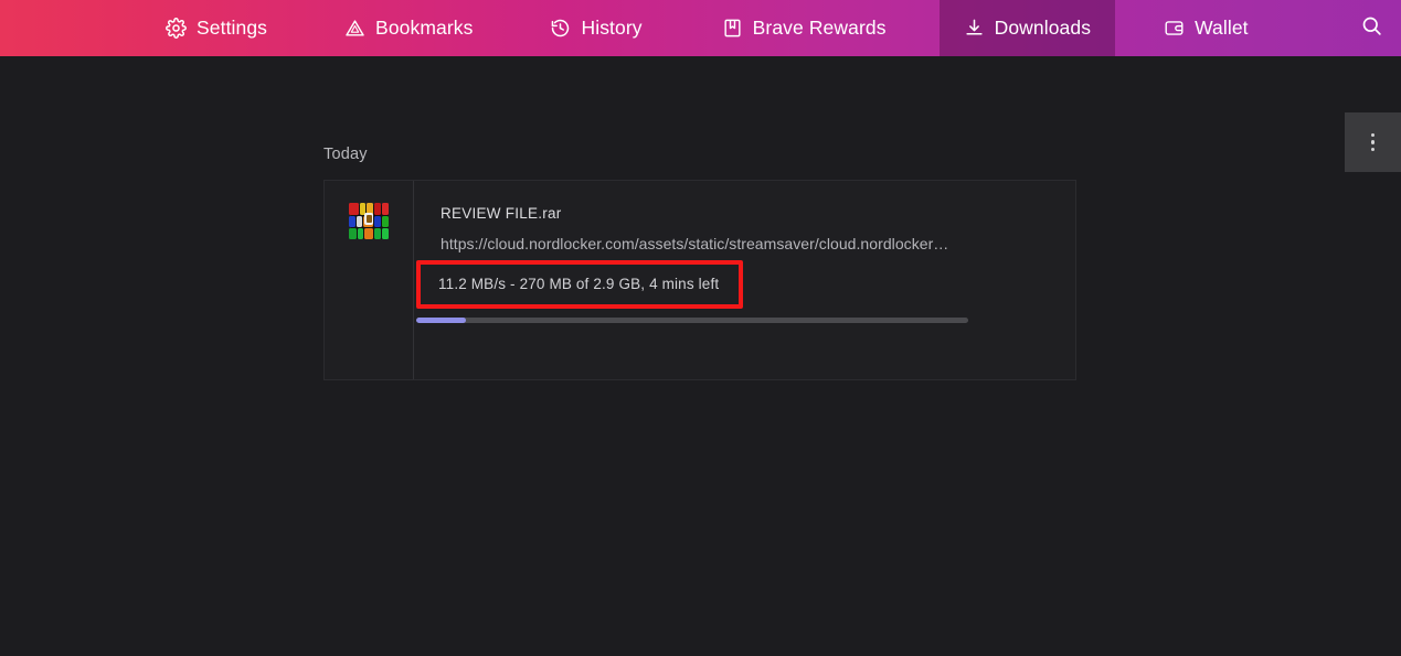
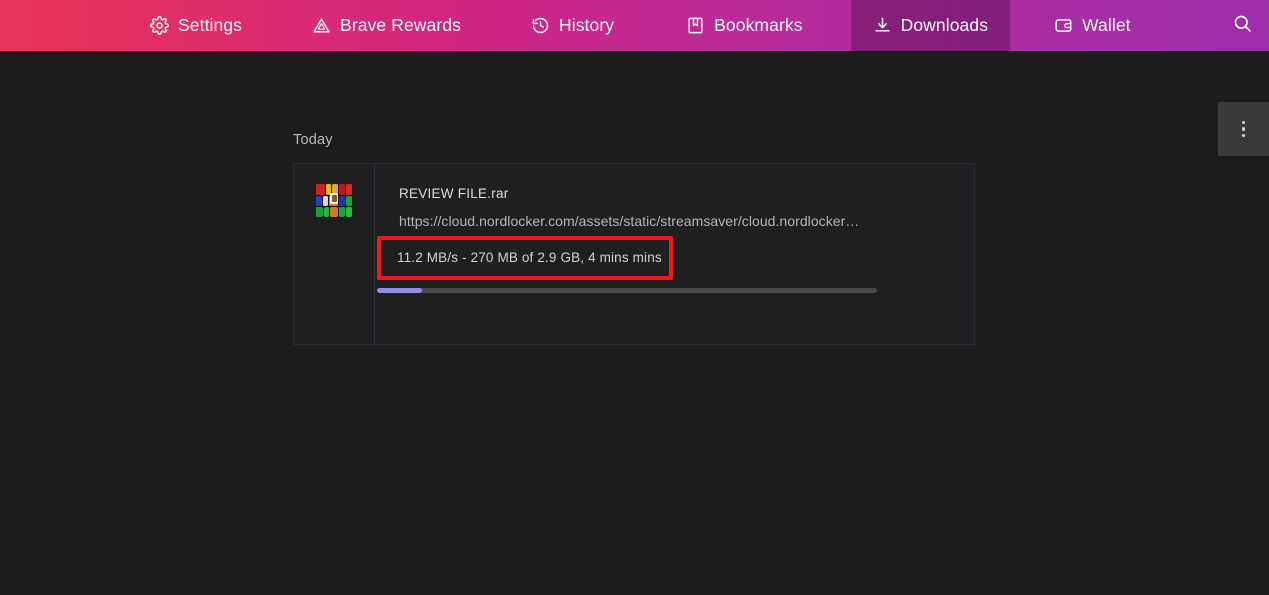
  Settings
- Bookmarks
+ Brave Rewards
  History
- Brave Rewards
+ Bookmarks
  Downloads
  Wallet
  Today
  REVIEW FILE.rar
  https://cloud.nordlocker.com/assets/static/streamsaver/cloud.nordlocker…
- 11.2 MB/s - 270 MB of 2.9 GB, 4 mins left
+ 11.2 MB/s - 270 MB of 2.9 GB, 4 mins mins
